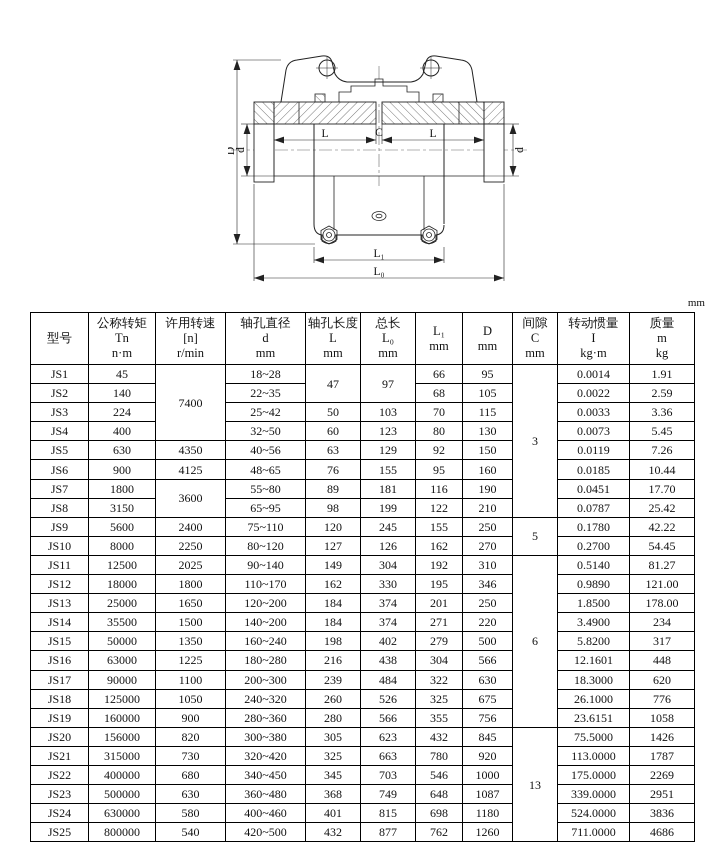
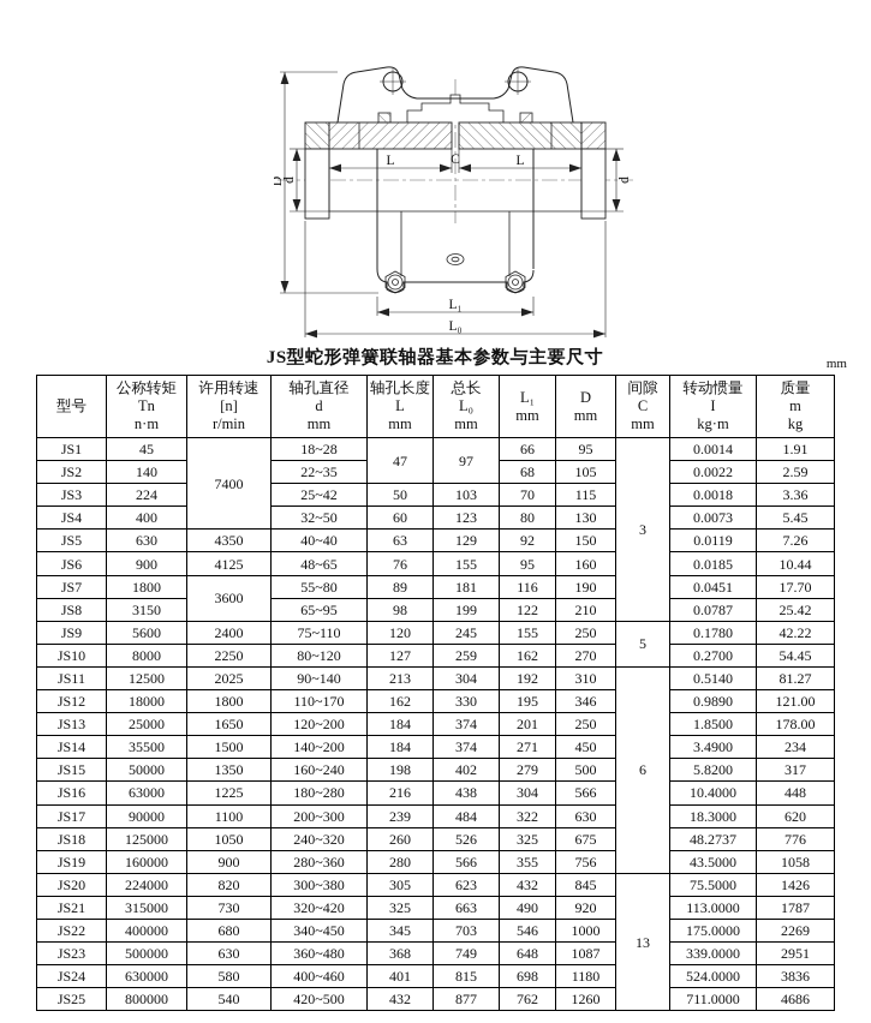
  L
  C
  L
  L₁
  L₀
+ JS型蛇形弹簧联轴器基本参数与主要尺寸
  mm
  型号	公称转矩Tnn·m	许用转速[n]r/min	轴孔直径dmm	轴孔长度Lmm	总长L₀mm	L₁mm	Dmm	间隙Cmm	转动惯量Ikg·m	质量mkg
  JS1	45	7400	18~28	47	97	66	95	3	0.0014	1.91
  JS2	140	22~35	68	105	0.0022	2.59
- JS3	224	25~42	50	103	70	115	0.0033	3.36
+ JS3	224	25~42	50	103	70	115	0.0018	3.36
  JS4	400	32~50	60	123	80	130	0.0073	5.45
- JS5	630	4350	40~56	63	129	92	150	0.0119	7.26
+ JS5	630	4350	40~40	63	129	92	150	0.0119	7.26
  JS6	900	4125	48~65	76	155	95	160	0.0185	10.44
  JS7	1800	3600	55~80	89	181	116	190	0.0451	17.70
  JS8	3150	65~95	98	199	122	210	0.0787	25.42
  JS9	5600	2400	75~110	120	245	155	250	5	0.1780	42.22
- JS10	8000	2250	80~120	127	126	162	270	0.2700	54.45
+ JS10	8000	2250	80~120	127	259	162	270	0.2700	54.45
- JS11	12500	2025	90~140	149	304	192	310	6	0.5140	81.27
+ JS11	12500	2025	90~140	213	304	192	310	6	0.5140	81.27
  JS12	18000	1800	110~170	162	330	195	346	0.9890	121.00
  JS13	25000	1650	120~200	184	374	201	250	1.8500	178.00
- JS14	35500	1500	140~200	184	374	271	220	3.4900	234
+ JS14	35500	1500	140~200	184	374	271	450	3.4900	234
  JS15	50000	1350	160~240	198	402	279	500	5.8200	317
- JS16	63000	1225	180~280	216	438	304	566	12.1601	448
+ JS16	63000	1225	180~280	216	438	304	566	10.4000	448
  JS17	90000	1100	200~300	239	484	322	630	18.3000	620
- JS18	125000	1050	240~320	260	526	325	675	26.1000	776
+ JS18	125000	1050	240~320	260	526	325	675	48.2737	776
- JS19	160000	900	280~360	280	566	355	756	23.6151	1058
+ JS19	160000	900	280~360	280	566	355	756	43.5000	1058
- JS20	156000	820	300~380	305	623	432	845	13	75.5000	1426
+ JS20	224000	820	300~380	305	623	432	845	13	75.5000	1426
- JS21	315000	730	320~420	325	663	780	920	113.0000	1787
+ JS21	315000	730	320~420	325	663	490	920	113.0000	1787
  JS22	400000	680	340~450	345	703	546	1000	175.0000	2269
  JS23	500000	630	360~480	368	749	648	1087	339.0000	2951
  JS24	630000	580	400~460	401	815	698	1180	524.0000	3836
  JS25	800000	540	420~500	432	877	762	1260	711.0000	4686
